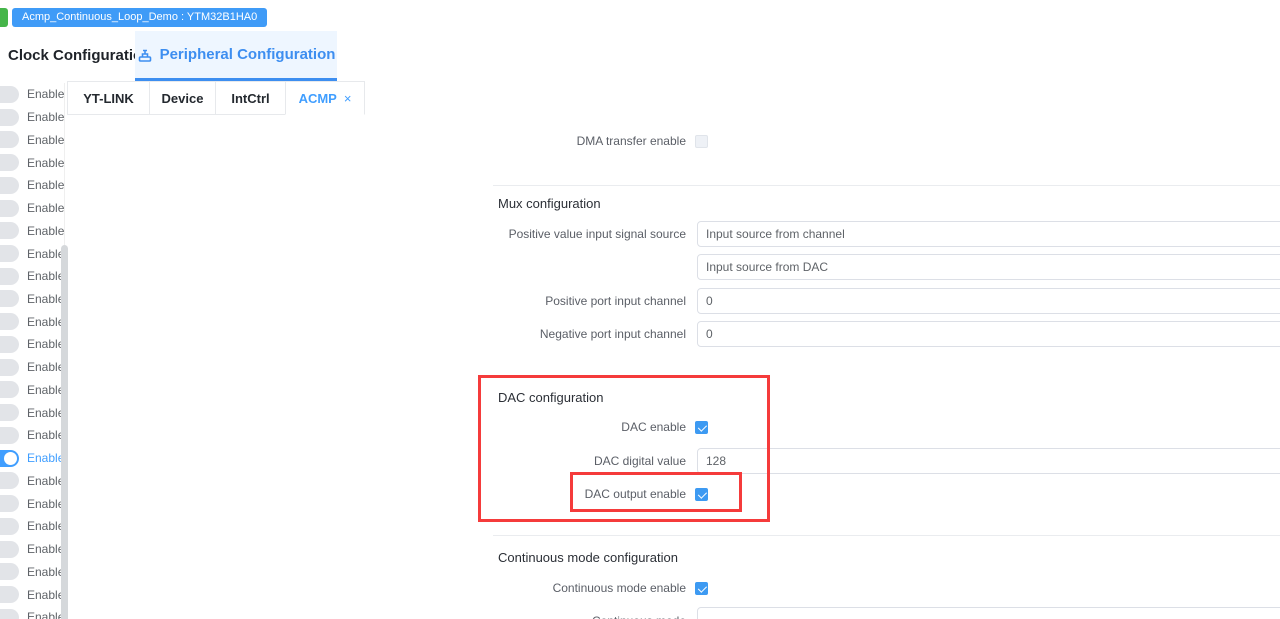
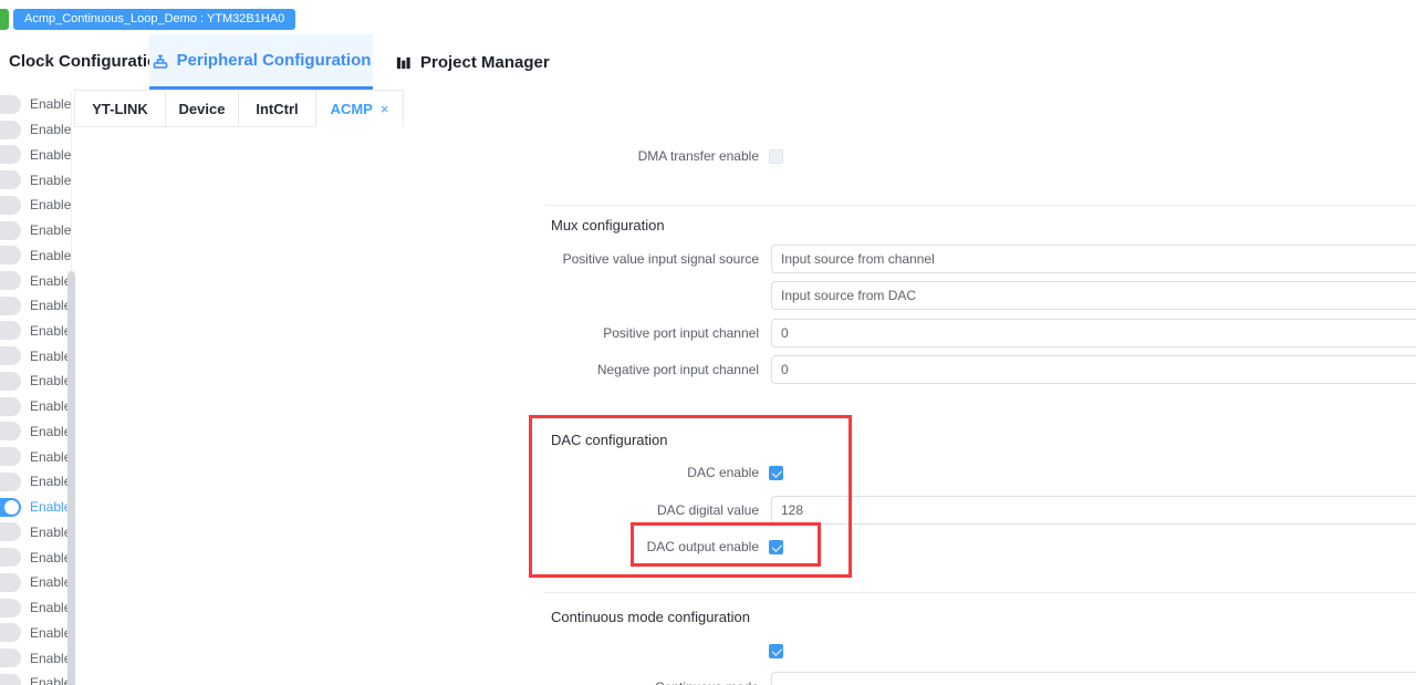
  Acmp_Continuous_Loop_Demo : YTM32B1HA0
  Clock Configurati
  Peripheral Configuration
+ Project Manager
  YT-LINK
  Device
  IntCtrl
  ACMP
  ×
  Enable
  Enable
  Enable
  Enable
  Enable
  Enable
  Enable
  Enabl
  Enabl
  Enabl
  Enabl
  Enabl
  Enabl
  Enabl
  Enabl
  Enabl
  Enabl
  Enabl
  Enabl
  Enabl
  Enabl
  Enabl
  Enabl
  Enabl
  DMA transfer enable
  Mux configuration
  Positive value input signal source
  Input source from channel
  Input source from DAC
  Positive port input channel
  0
  Negative port input channel
  0
  DAC configuration
  DAC enable
  DAC digital value
  128
  DAC output enable
  Continuous mode configuration
- Continuous mode enable
